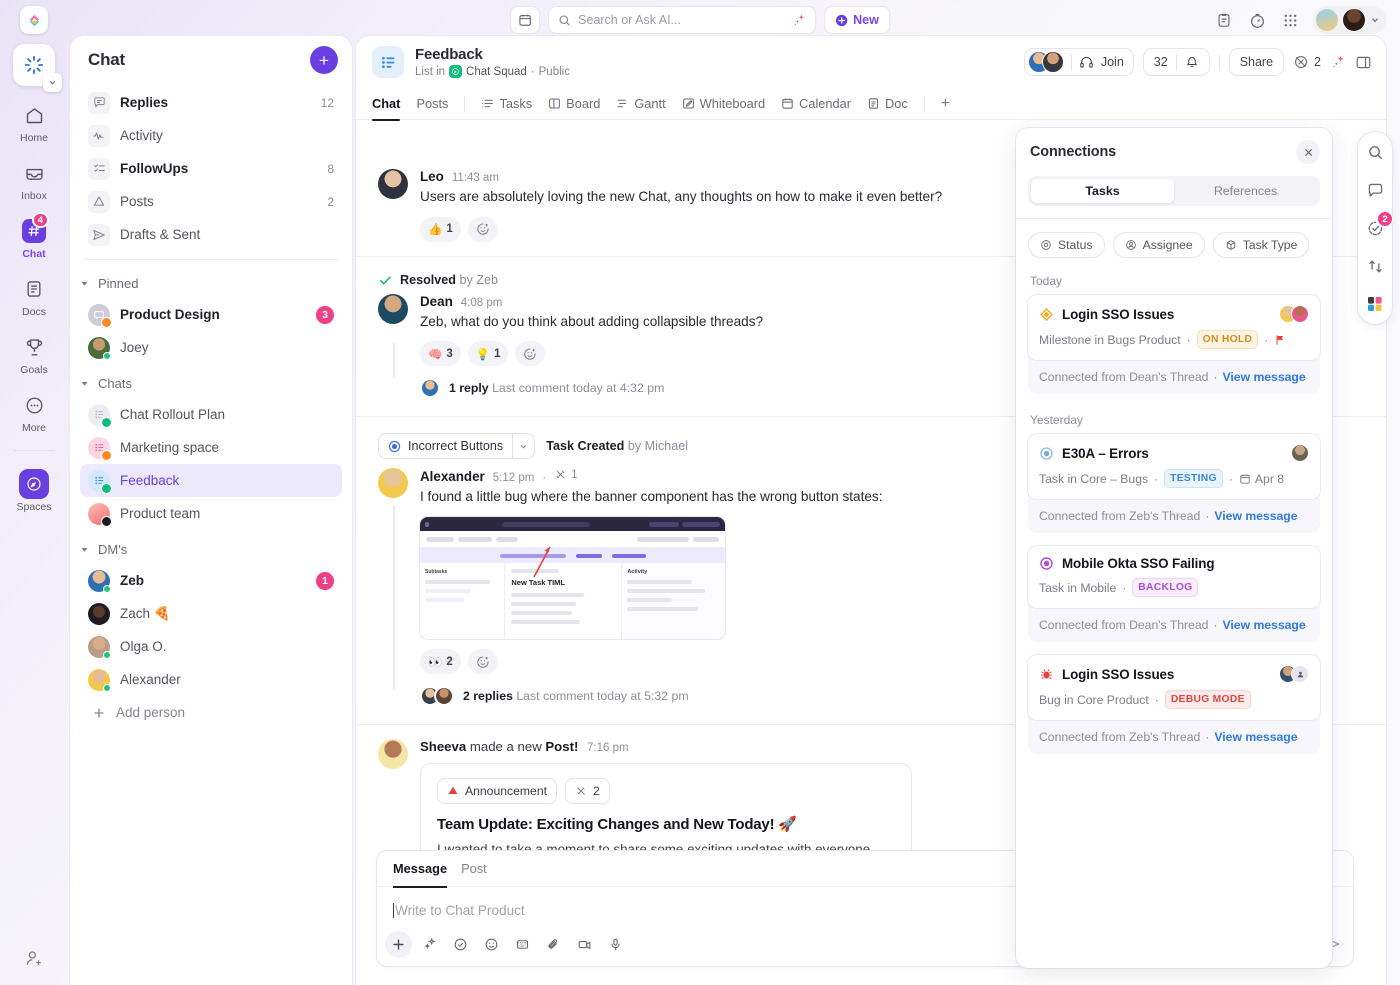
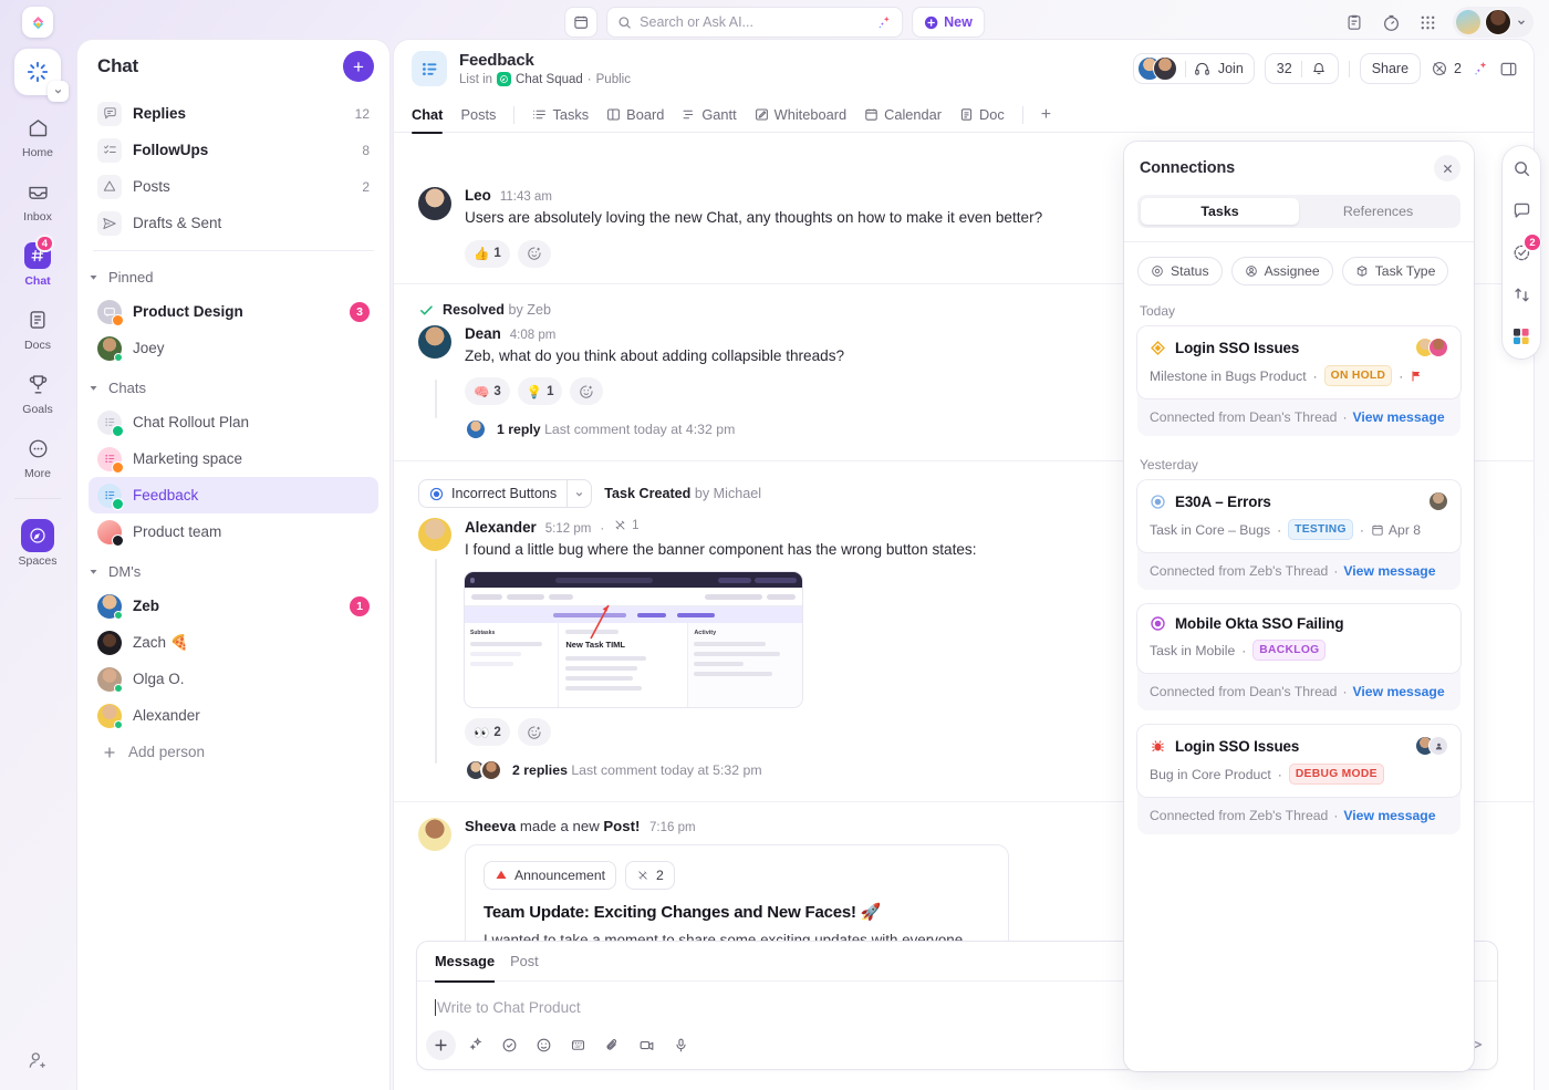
  Search or Ask AI...
  New
  Home
  Inbox
  4
  Chat
  Docs
  Goals
  More
  Spaces
  Chat
  +
  Replies
  12
- Activity
  FollowUps
  8
  Posts
  2
  Drafts & Sent
  Pinned
  Product Design
  3
  Joey
  Chats
  Chat Rollout Plan
  Marketing space
  Feedback
  Product team
  DM's
  Zeb
  1
  Zach 🍕
  Olga O.
  Alexander
  Add person
  Feedback
  List in
  Chat Squad
  ·
  Public
  Join
  32
  Share
  2
  Chat
  Posts
  Tasks
  Board
  Gantt
  Whiteboard
  Calendar
  Doc
  +
  Leo
  11:43 am
  Users are absolutely loving the new Chat, any thoughts on how to make it even better?
  👍
  1
  Resolved by Zeb
  Dean
  4:08 pm
  Zeb, what do you think about adding collapsible threads?
  🧠
  3
  💡
  1
  1 reply Last comment today at 4:32 pm
  Incorrect Buttons
  Task Created by Michael
  Alexander
  5:12 pm
  ·
  1
  I found a little bug where the banner component has the wrong button states:
  New Task TIML
  👀
  2
  2 replies Last comment today at 5:32 pm
  Sheeva made a new Post! 7:16 pm
  Announcement
  2
- Team Update: Exciting Changes and New Today! 🚀
+ Team Update: Exciting Changes and New Faces! 🚀
  Message
  Post
  Write to Chat Product
  Connections
  Tasks
  References
  Status
  Assignee
  Task Type
  Today
  Login SSO Issues
  Milestone in Bugs Product
  ·
  ON HOLD
  ·
  Connected from Dean's Thread
  ·
  View message
  Yesterday
  E30A – Errors
  Task in Core – Bugs
  ·
  TESTING
  ·
  Apr 8
  Connected from Zeb's Thread
  ·
  View message
  Mobile Okta SSO Failing
  Task in Mobile
  ·
  BACKLOG
  Connected from Dean's Thread
  ·
  View message
  Login SSO Issues
  Bug in Core Product
  ·
  DEBUG MODE
  Connected from Zeb's Thread
  ·
  View message
  2
